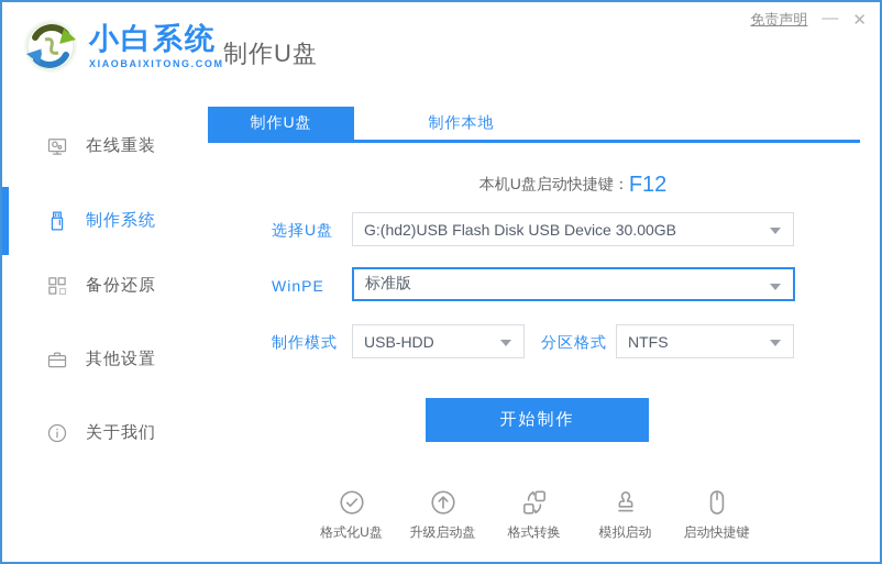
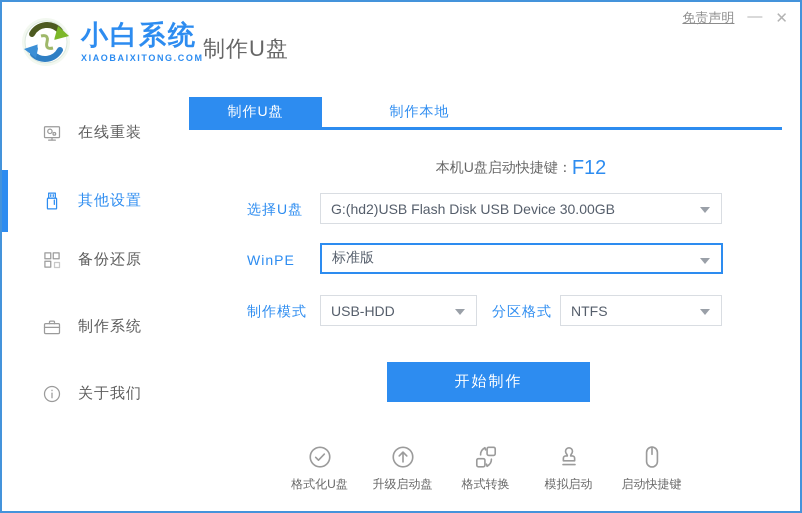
  小白系统
  XIAOBAIXITONG.COM
  制作U盘
  免责声明
  —
  ✕
  在线重装
- 制作系统
+ 其他设置
  备份还原
- 其他设置
+ 制作系统
  关于我们
  制作U盘
  制作本地
  本机U盘启动快捷键：F12
  选择U盘
  G:(hd2)USB Flash Disk USB Device 30.00GB
  WinPE
  标准版
  制作模式
  USB-HDD
  分区格式
  NTFS
  开始制作
  格式化U盘
  升级启动盘
  格式转换
  模拟启动
  启动快捷键
